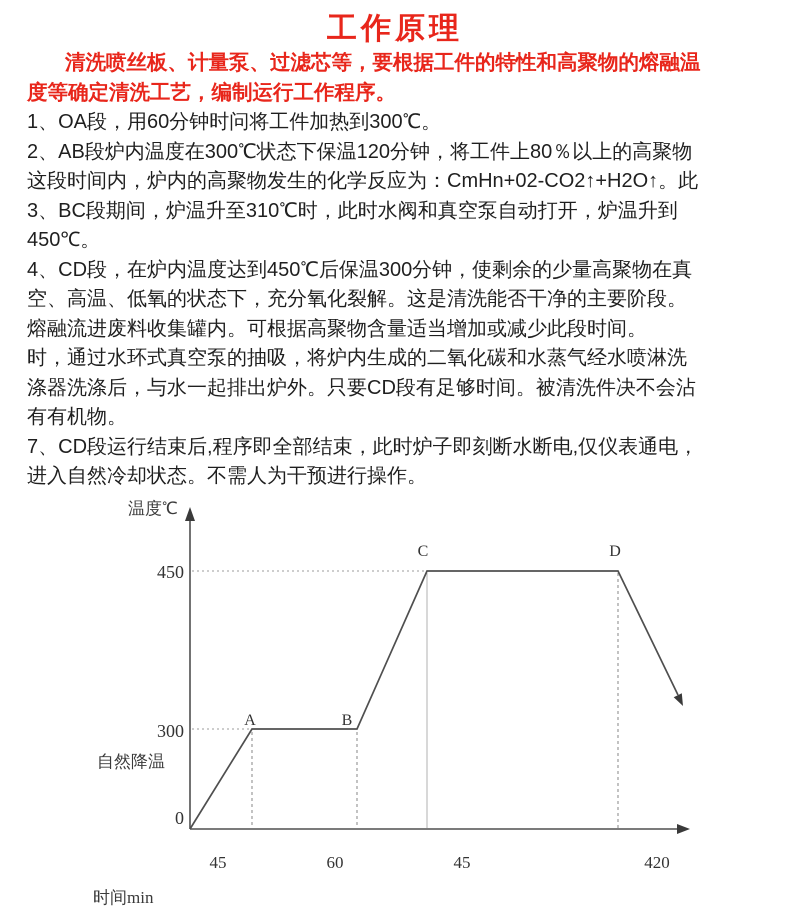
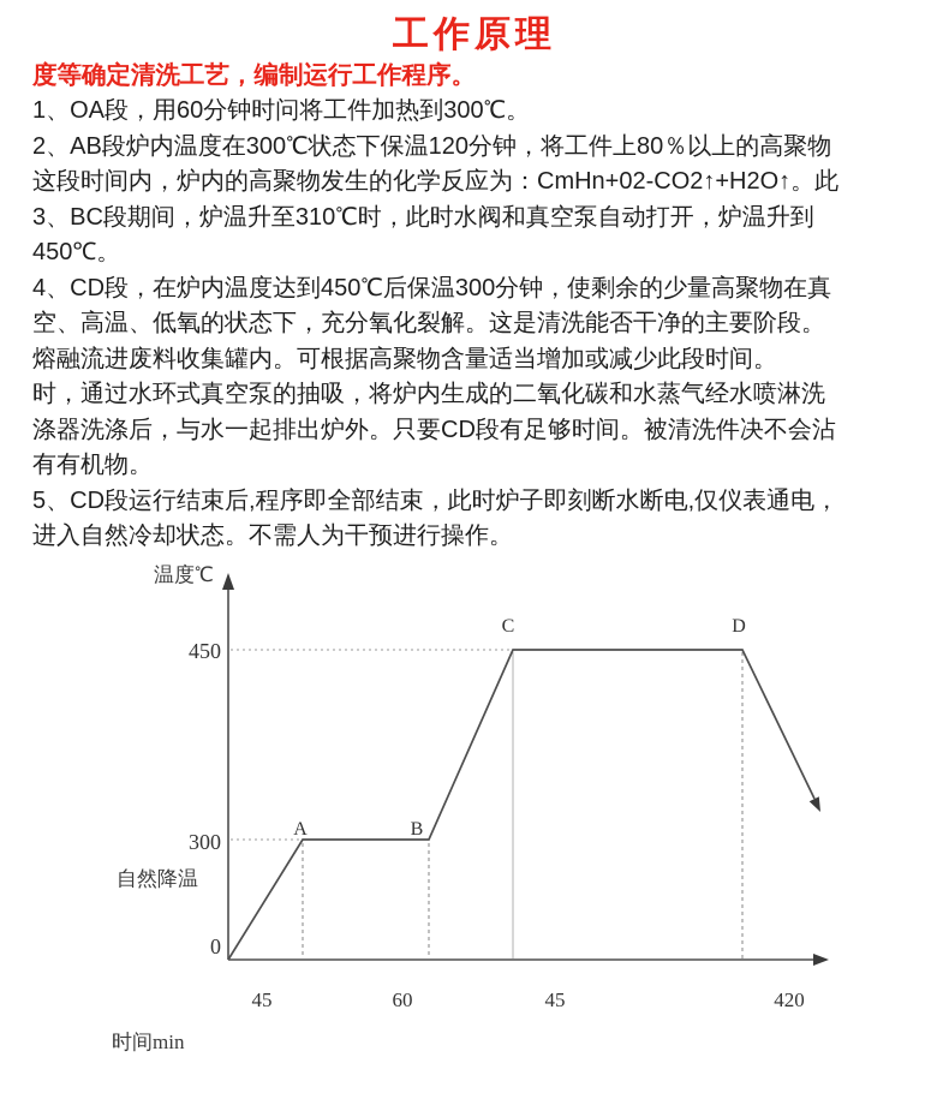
  工作原理
- 清洗喷丝板、计量泵、过滤芯等，要根据工件的特性和高聚物的熔融温
  度等确定清洗工艺，编制运行工作程序。
  1、OA段，用60分钟时问将工件加热到300℃。
  2、AB段炉内温度在300℃状态下保温120分钟，将工件上80％以上的高聚物
  这段时间内，炉内的高聚物发生的化学反应为：CmHn+02-CO2↑+H2O↑。此
  3、BC段期间，炉温升至310℃时，此时水阀和真空泵自动打开，炉温升到
  450℃。
  4、CD段，在炉内温度达到450℃后保温300分钟，使剩余的少量高聚物在真
  空、高温、低氧的状态下，充分氧化裂解。这是清洗能否干净的主要阶段。
  熔融流进废料收集罐内。可根据高聚物含量适当增加或减少此段时间。
  时，通过水环式真空泵的抽吸，将炉内生成的二氧化碳和水蒸气经水喷淋洗
  涤器洗涤后，与水一起排出炉外。只要CD段有足够时间。被清洗件决不会沾
  有有机物。
- 7、CD段运行结束后,程序即全部结束，此时炉子即刻断水断电,仅仪表通电，
+ 5、CD段运行结束后,程序即全部结束，此时炉子即刻断水断电,仅仪表通电，
  进入自然冷却状态。不需人为干预进行操作。
  温度℃
  450
  300
  0
  A
  B
  C
  D
  45
  60
  45
  420
  自然降温
  时间min
